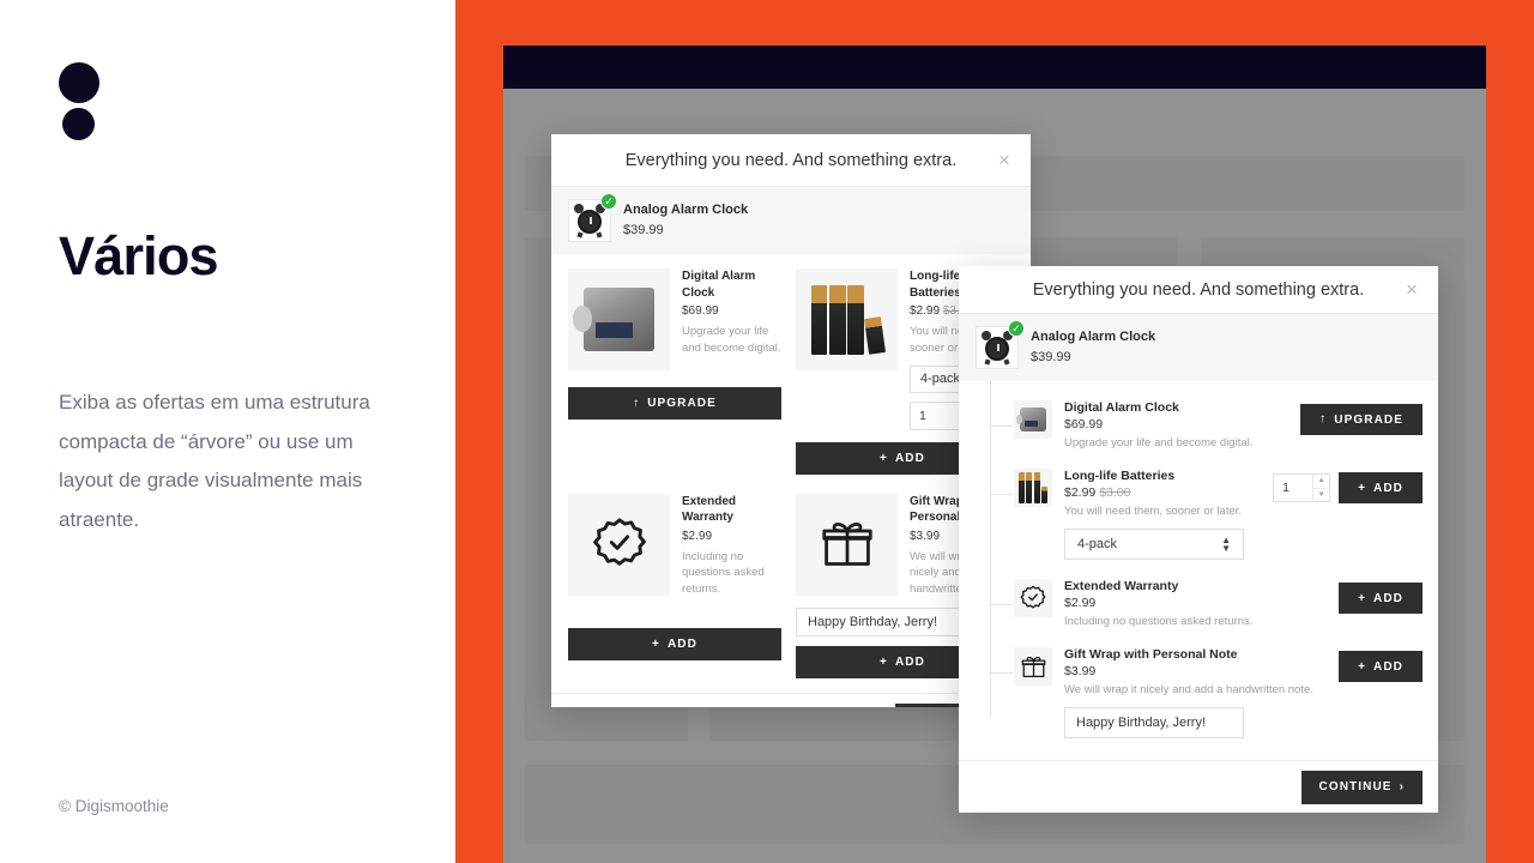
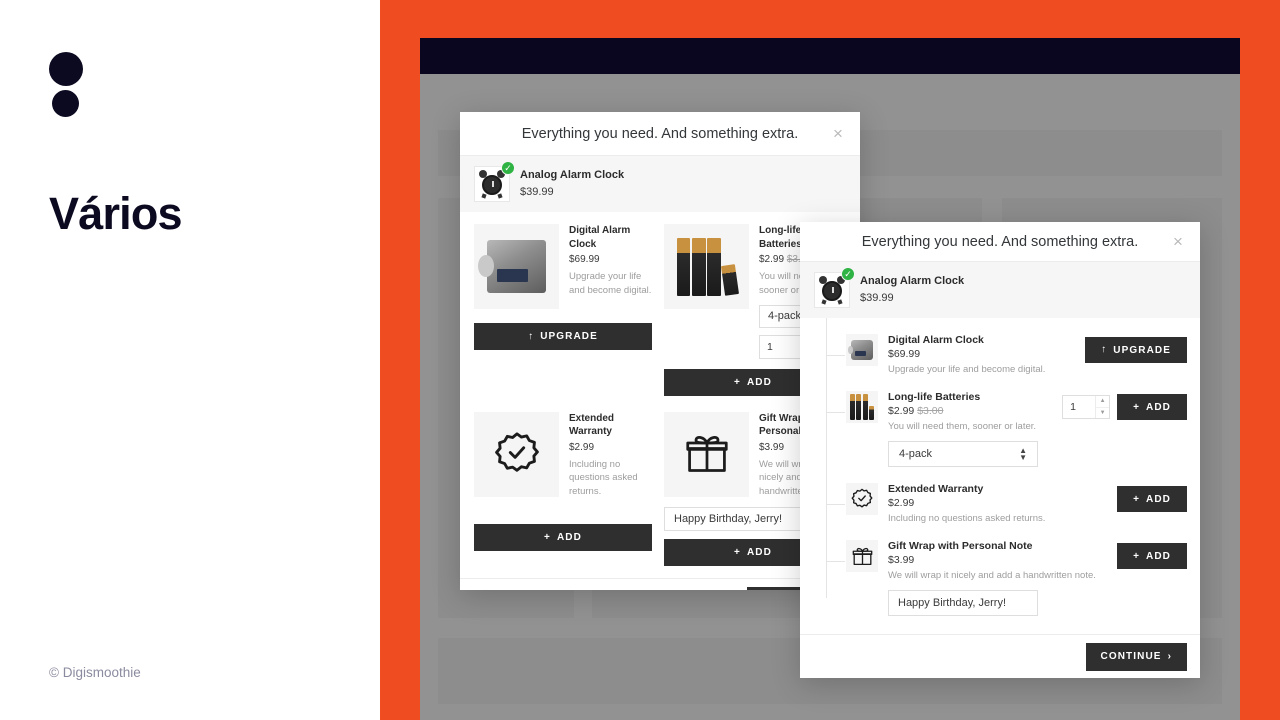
  Vários
- Exiba as ofertas em uma estrutura compacta de “árvore” ou use um layout de grade visualmente mais atraente.
  © Digismoothie
  Everything you need. And something extra.
  ×
  ✓
  Analog Alarm Clock
  $39.99
  Digital Alarm Clock
  $69.99
  Upgrade your life and become digital.
  ↑
  UPGRADE
  Long-life Batterie
  $2.99 $3
  4-pack
  1
  +
  ADD
  Extended Warranty
  $2.99
  Including no questions asked returns.
  +
  ADD
  $3.99
  Happy Birthday, Jerry!
  +
  ADD
  Everything you need. And something extra.
  ×
  ✓
  Analog Alarm Clock
  $39.99
  Digital Alarm Clock
  $69.99
  Upgrade your life and become digital.
  ↑
  UPGRADE
  Long-life Batteries
  $2.99 $3.00
  You will need them, sooner or later.
  4-pack
  ▲
  ▼
  1
  +
  ADD
  Extended Warranty
  $2.99
  Including no questions asked returns.
  +
  ADD
  Gift Wrap with Personal Note
  $3.99
  We will wrap it nicely and add a handwritten note.
  Happy Birthday, Jerry!
  +
  ADD
  CONTINUE
  ›
